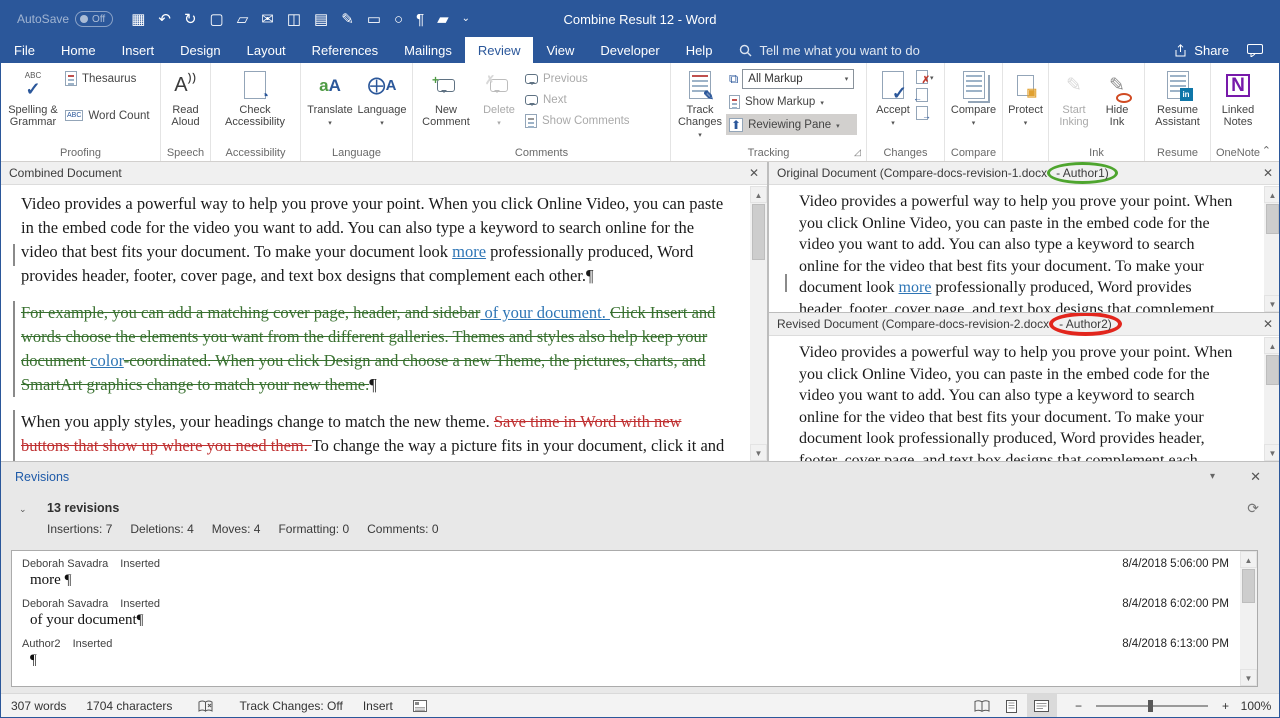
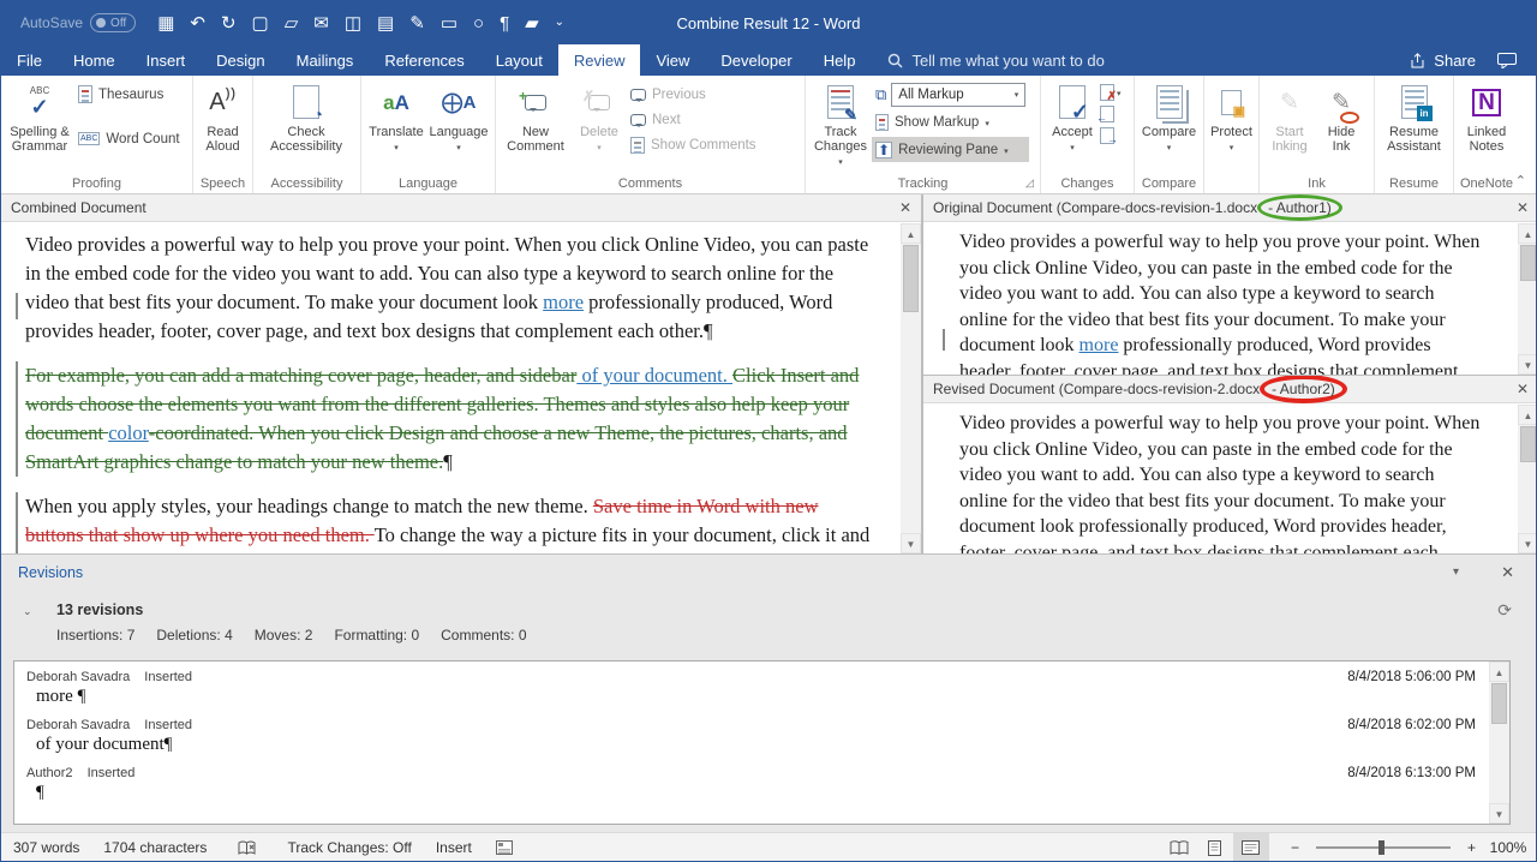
  AutoSave
  Off
  ▦
  ↶
  ↻
  ▢
  ▱
  ✉
  ◫
  ▤
  ✎
  ▭
  ○
  ¶
  ▰
  ⌄
  Combine Result 12 - Word
  File
  Home
  Insert
  Design
- Layout
+ Mailings
  References
- Mailings
+ Layout
  Review
  View
  Developer
  Help
  Tell me what you want to do
  Share
  ABC
  ✓
  Spelling & Grammar
  Thesaurus
  Word Count
  Proofing
  A⁾⁾
  Read Aloud
  Speech
  ◔
  Check Accessibility
  Accessibility
  a
  A
  Translate
  ⨁
  A
  Language
  Language
  +
  New Comment
  ✗
  Delete
  Previous
  Next
  Show Comments
  Comments
  ✎
  Track Changes
  ⧉
  All Markup
  Show Markup
  ⬆
  Reviewing Pane
  ◿
  Tracking
  ✓
  Accept
  ✗
  ←
  →
  Changes
  Compare
  Compare
  ▣
  Protect
  ✎
  Start Inking
  ✎
  Hide Ink
  Ink
  in
  Resume Assistant
  Resume
  N
  Linked Notes
  OneNote
  ⌃
  Combined Document
  ✕
  Video provides a powerful way to help you prove your point. When you click Online Video, you can paste in the embed code for the video you want to add. You can also type a keyword to search online for the video that best fits your document. To make your document look more professionally produced, Word provides header, footer, cover page, and text box designs that complement each other.¶
  For example, you can add a matching cover page, header, and sidebar of your document. Click Insert and words choose the elements you want from the different galleries. Themes and styles also help keep your document color-coordinated. When you click Design and choose a new Theme, the pictures, charts, and SmartArt graphics change to match your new theme.¶
  ▲
  ▼
  Original Document (Compare-docs-revision-1.docx
  - Author1)
  ✕
  Video provides a powerful way to help you prove your point. When you click Online Video, you can paste in the embed code for the video you want to add. You can also type a keyword to search online for the video that best fits your document. To make your document look more professionally produced, Word provides header, footer, cover page, and text box designs that complement
  ▲
  ▼
  Revised Document (Compare-docs-revision-2.docx
  - Author2)
  ✕
  Video provides a powerful way to help you prove your point. When you click Online Video, you can paste in the embed code for the video you want to add. You can also type a keyword to search online for the video that best fits your document. To make your document look professionally produced, Word provides header, footer, cover page, and text box designs that complement each
  ▲
  ▼
  Revisions
  ▾
  ✕
  ⌄
  13 revisions
  ⟳
  Insertions: 7
  Deletions: 4
- Moves: 4
+ Moves: 2
  Formatting: 0
  Comments: 0
  Deborah Savadra Inserted
  more ¶
  8/4/2018 5:06:00 PM
  Deborah Savadra Inserted
  of your document¶
  8/4/2018 6:02:00 PM
  Author2 Inserted
  ¶
  8/4/2018 6:13:00 PM
  ▲
  ▼
  307 words
  1704 characters
  Track Changes: Off
  Insert
  −
  +
  100%
